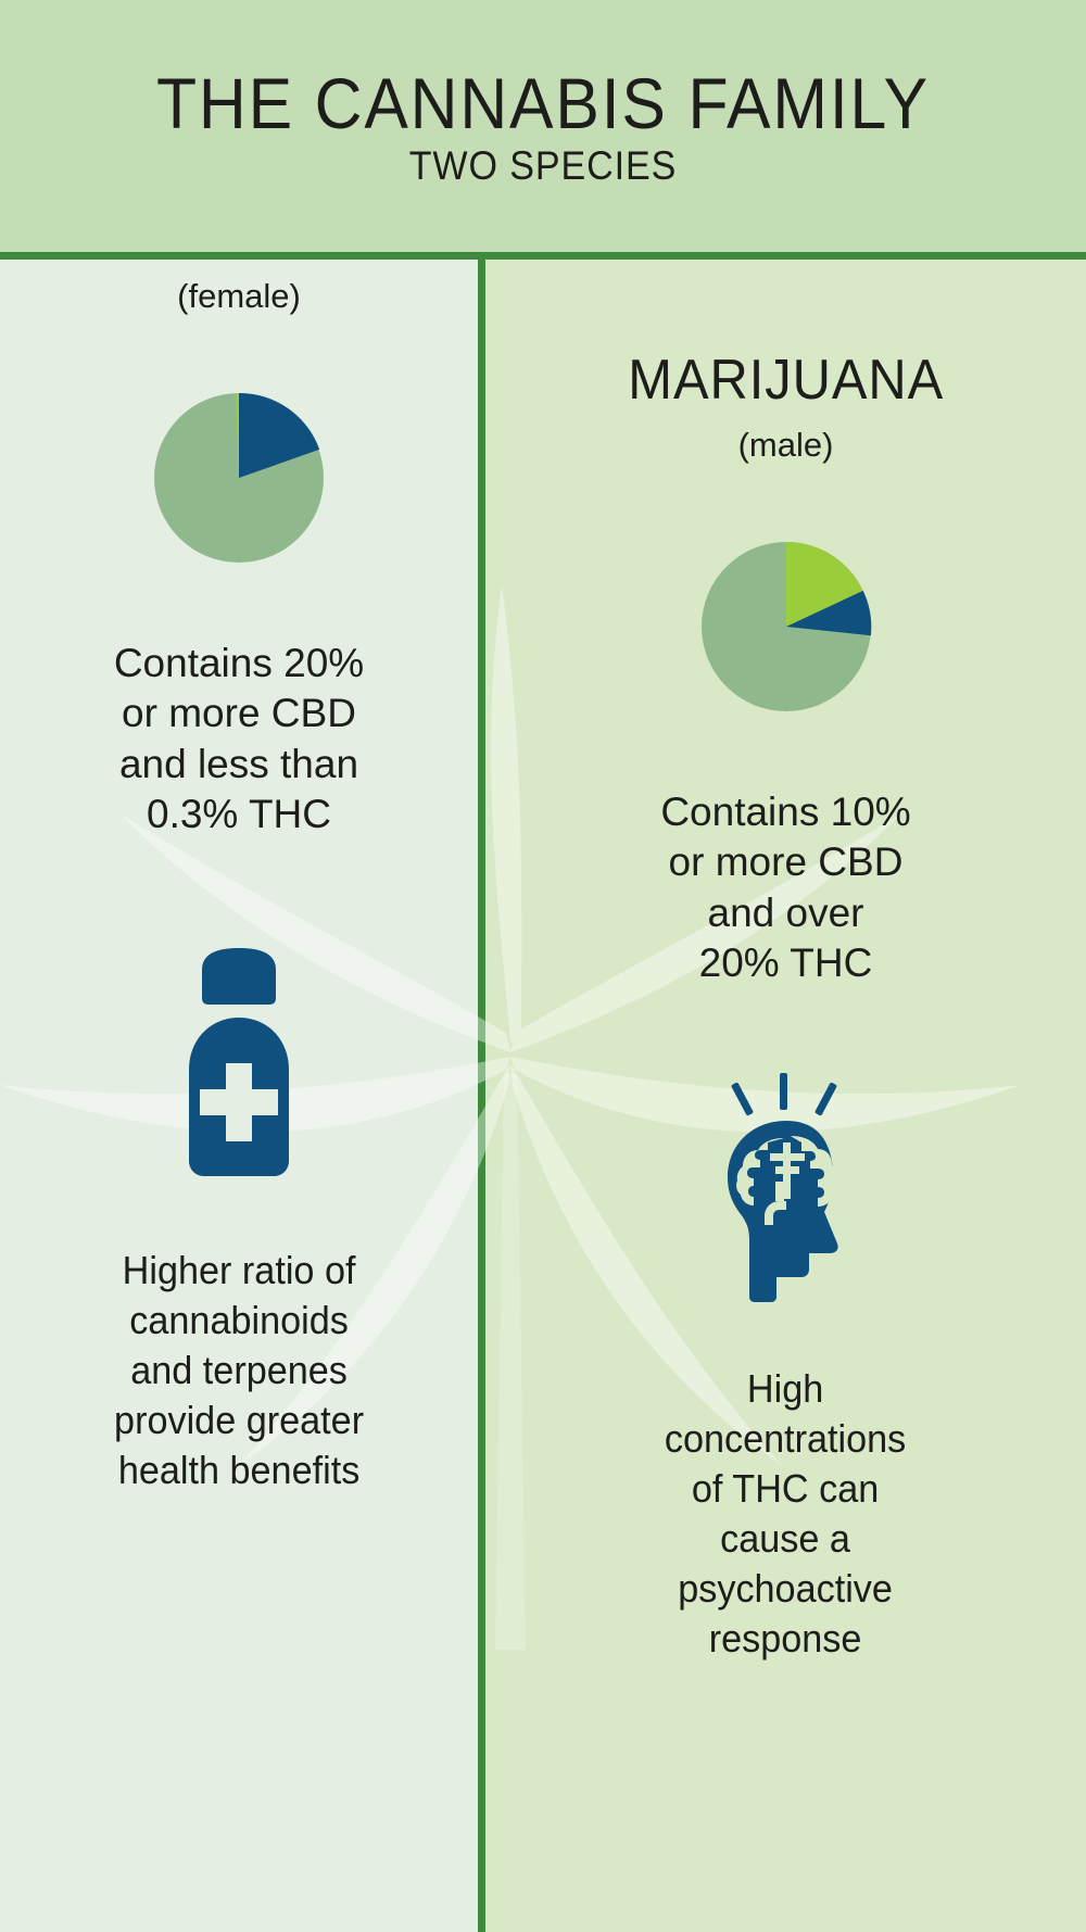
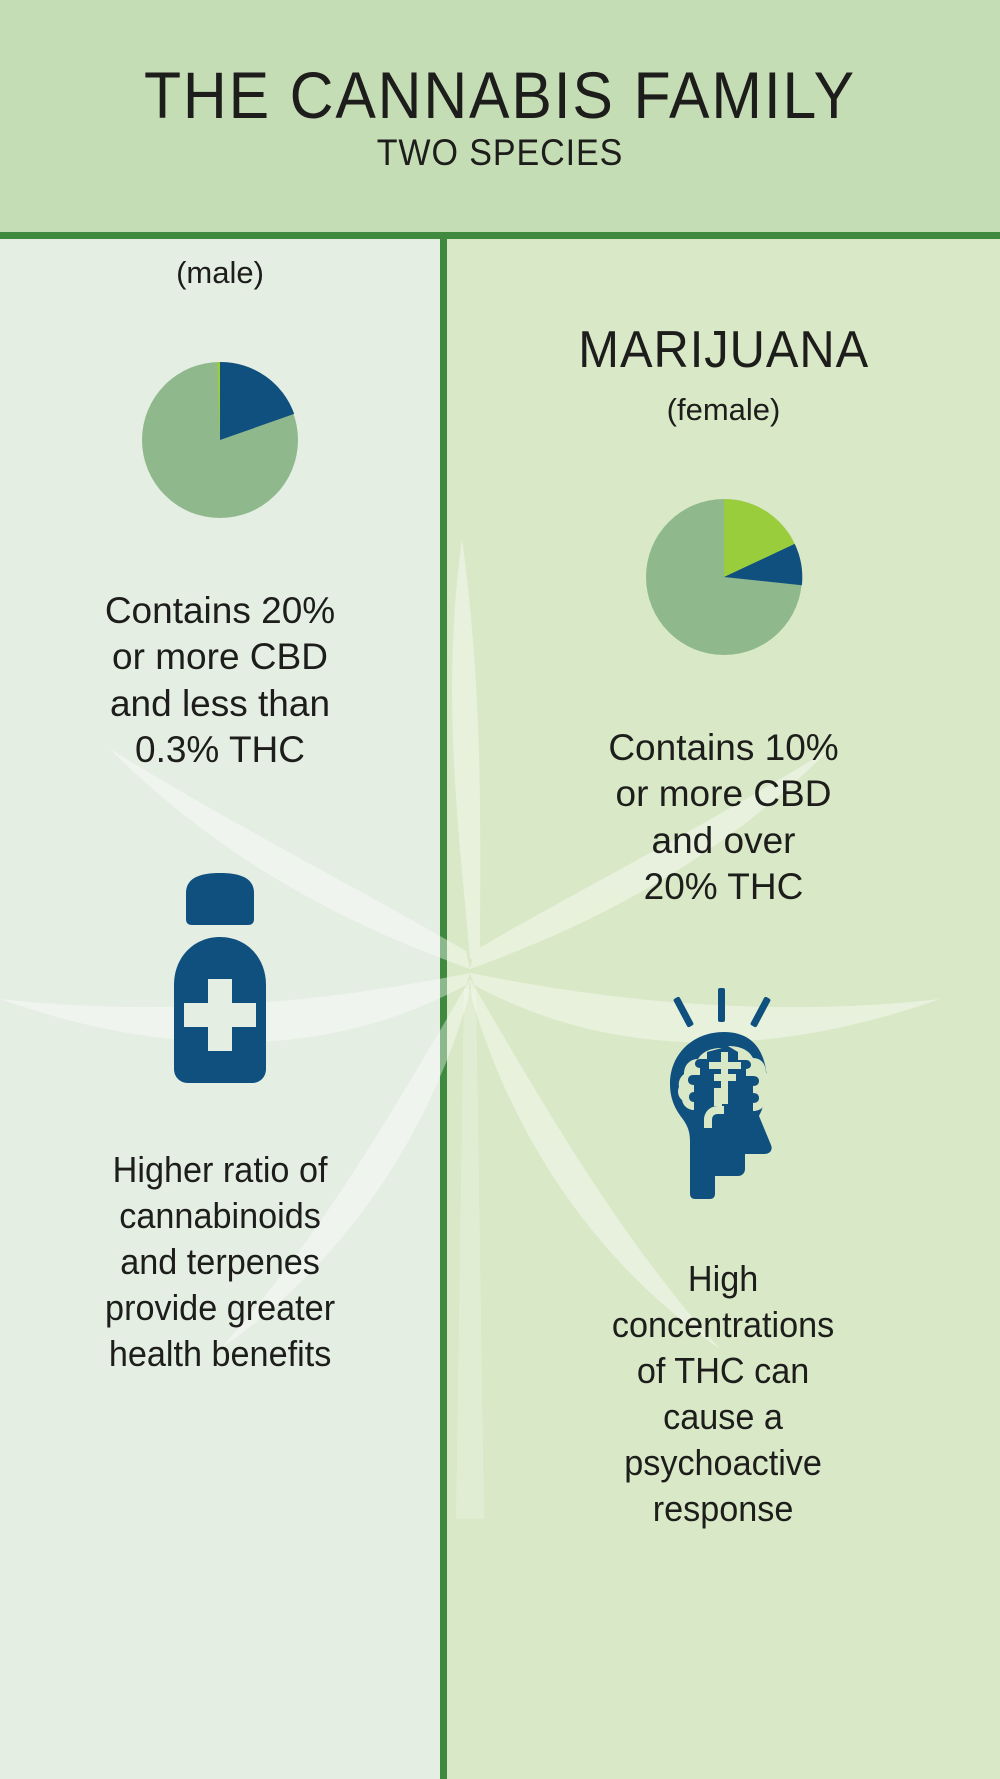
  THE CANNABIS FAMILY
  TWO SPECIES
- (female)
+ (male)
  Contains 20%
  or more CBD
  and less than
  0.3% THC
  Higher ratio of
  cannabinoids
  and terpenes
  provide greater
  health benefits
  MARIJUANA
- (male)
+ (female)
  Contains 10%
  or more CBD
  and over
  20% THC
  High
  concentrations
  of THC can
  cause a
  psychoactive
  response
